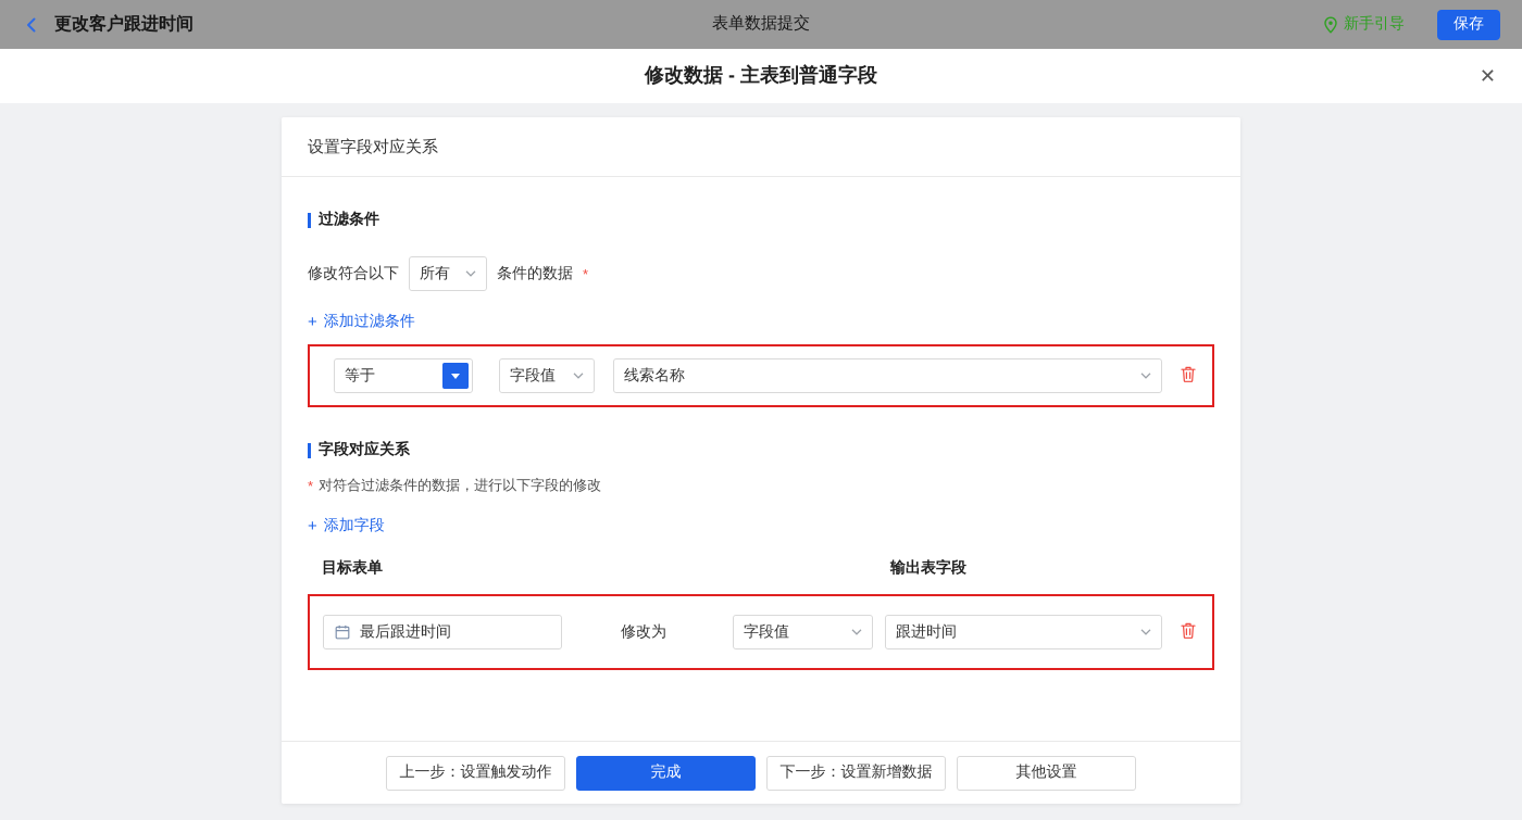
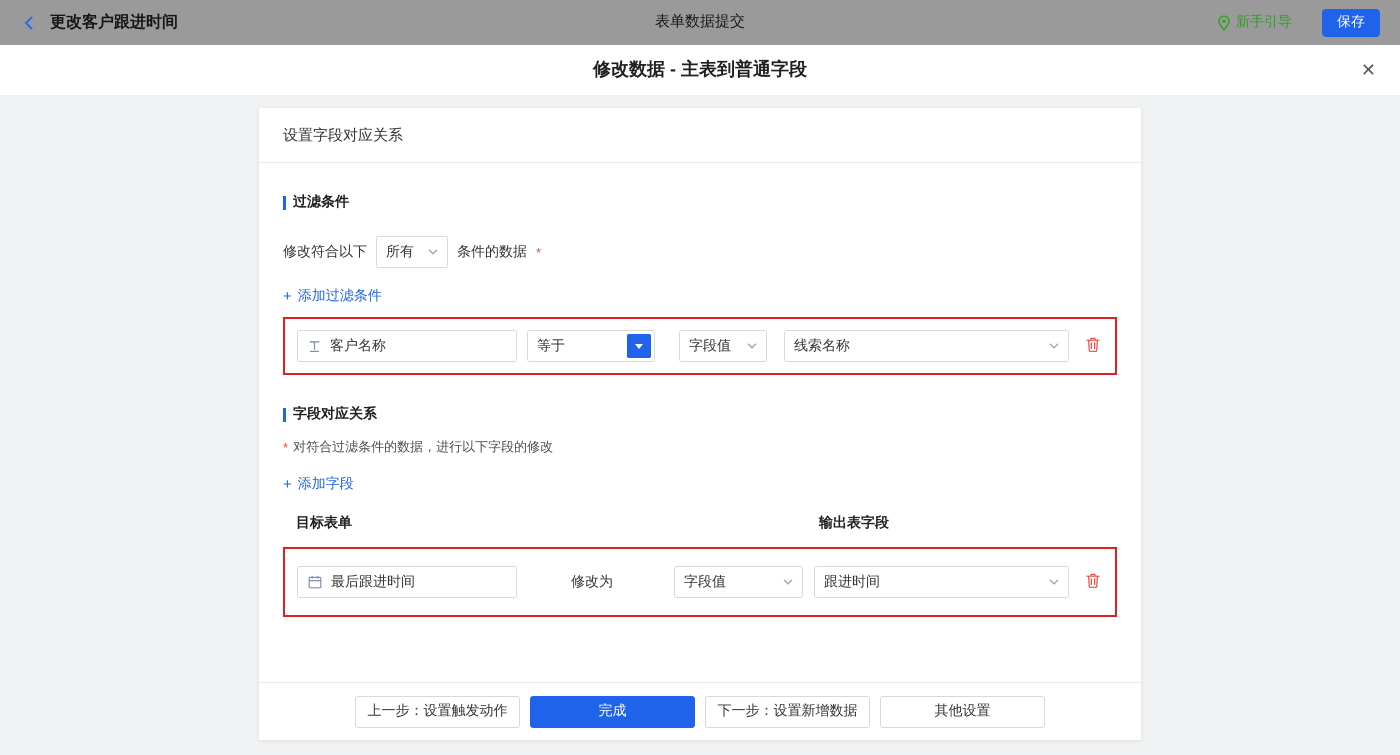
  更改客户跟进时间
  表单数据提交
  新手引导
  保存
  修改数据 - 主表到普通字段
  ✕
  设置字段对应关系
  过滤条件
  修改符合以下
  所有
  条件的数据
  *
  +
  添加过滤条件
+ 客户名称
  等于
  字段值
  线索名称
  字段对应关系
  *
  对符合过滤条件的数据，进行以下字段的修改
  +
  添加字段
  目标表单
  输出表字段
  最后跟进时间
  修改为
  字段值
  跟进时间
  上一步：设置触发动作
  完成
  下一步：设置新增数据
  其他设置
